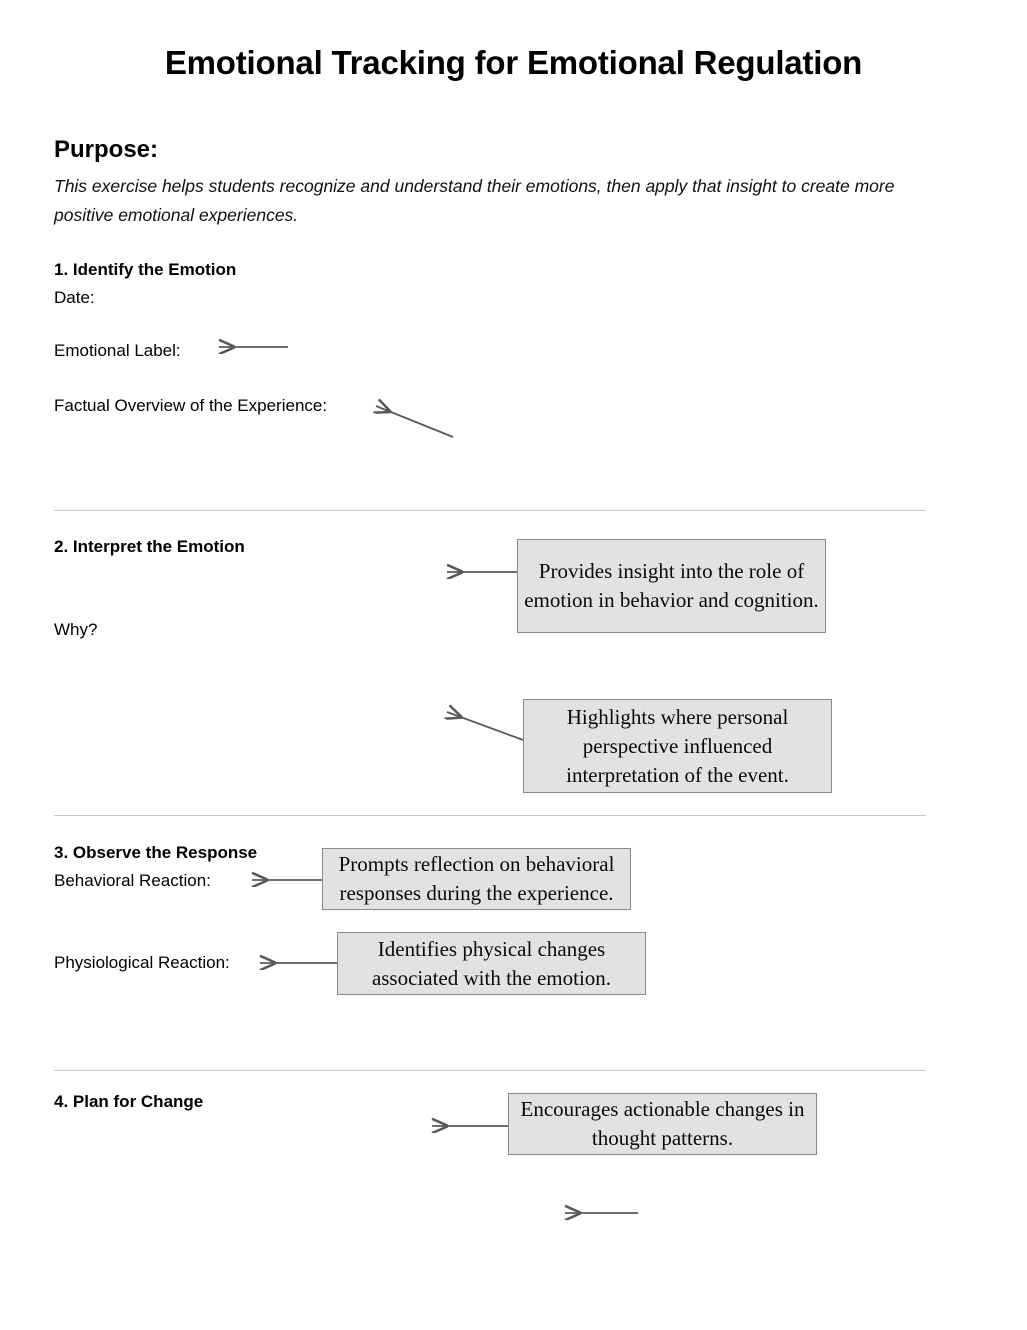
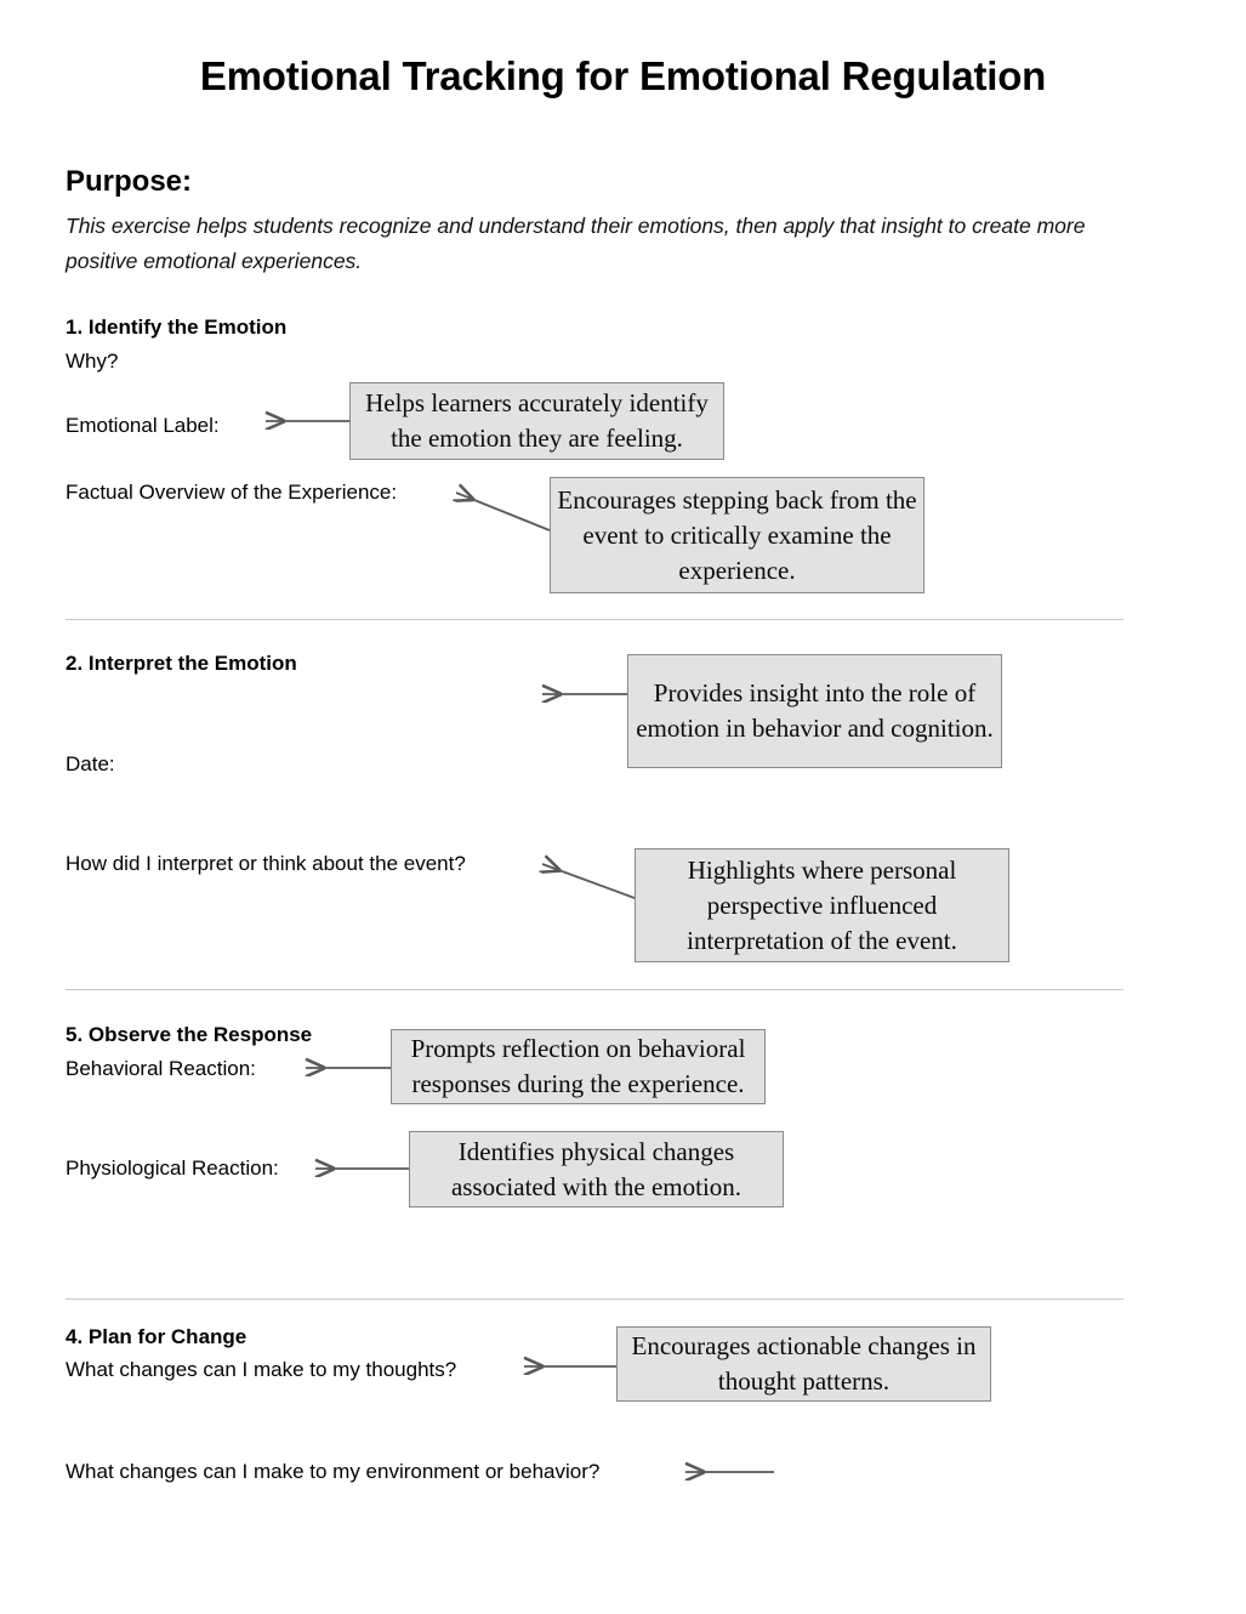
  Emotional Tracking for Emotional Regulation
  Purpose:
  This exercise helps students recognize and understand their emotions, then apply that insight to create more positive emotional experiences.
  1. Identify the Emotion
- Date:
+ Why?
  Emotional Label:
  Factual Overview of the Experience:
+ Helps learners accurately identify the emotion they are feeling.
+ Encourages stepping back from the event to critically examine the experience.
  2. Interpret the Emotion
- Why?
+ Date:
+ How did I interpret or think about the event?
  Provides insight into the role of emotion in behavior and cognition.
  Highlights where personal perspective influenced interpretation of the event.
- 3. Observe the Response
+ 5. Observe the Response
  Behavioral Reaction:
  Physiological Reaction:
  Prompts reflection on behavioral responses during the experience.
  Identifies physical changes associated with the emotion.
  4. Plan for Change
+ What changes can I make to my thoughts?
+ What changes can I make to my environment or behavior?
  Encourages actionable changes in thought patterns.
